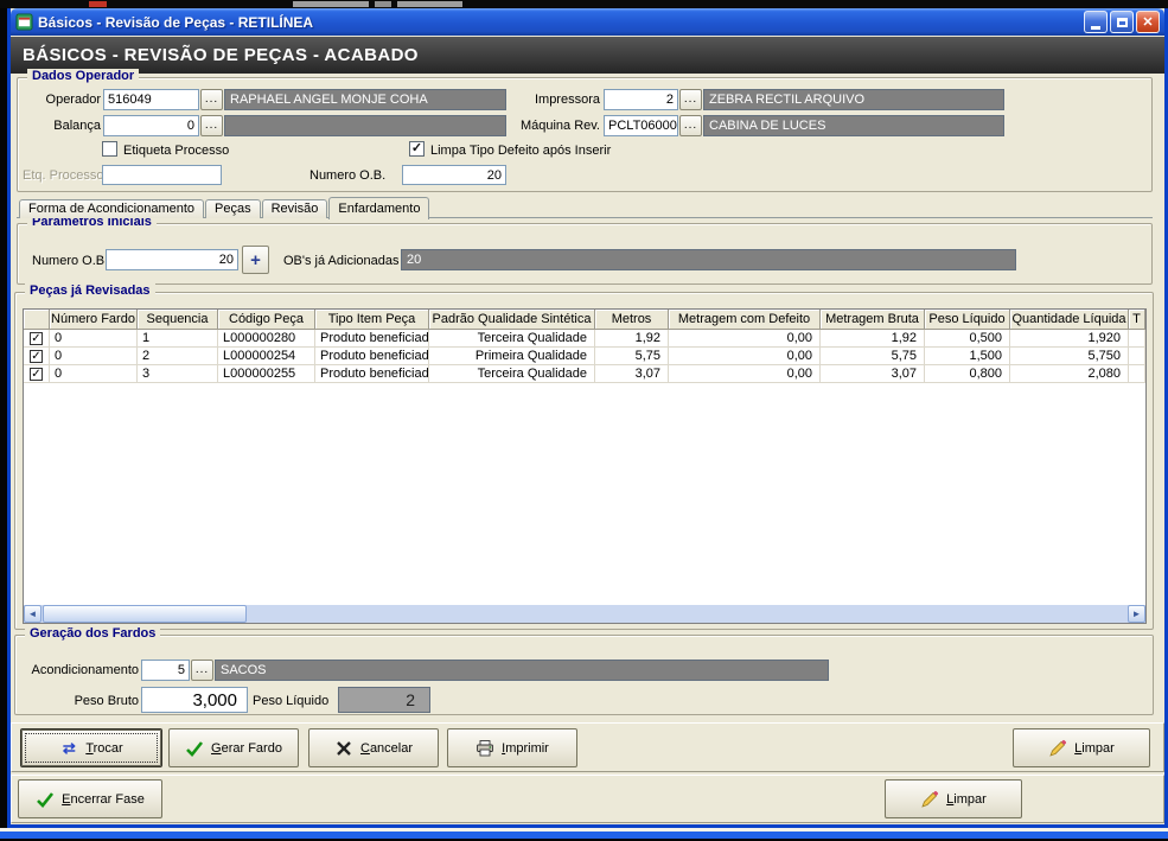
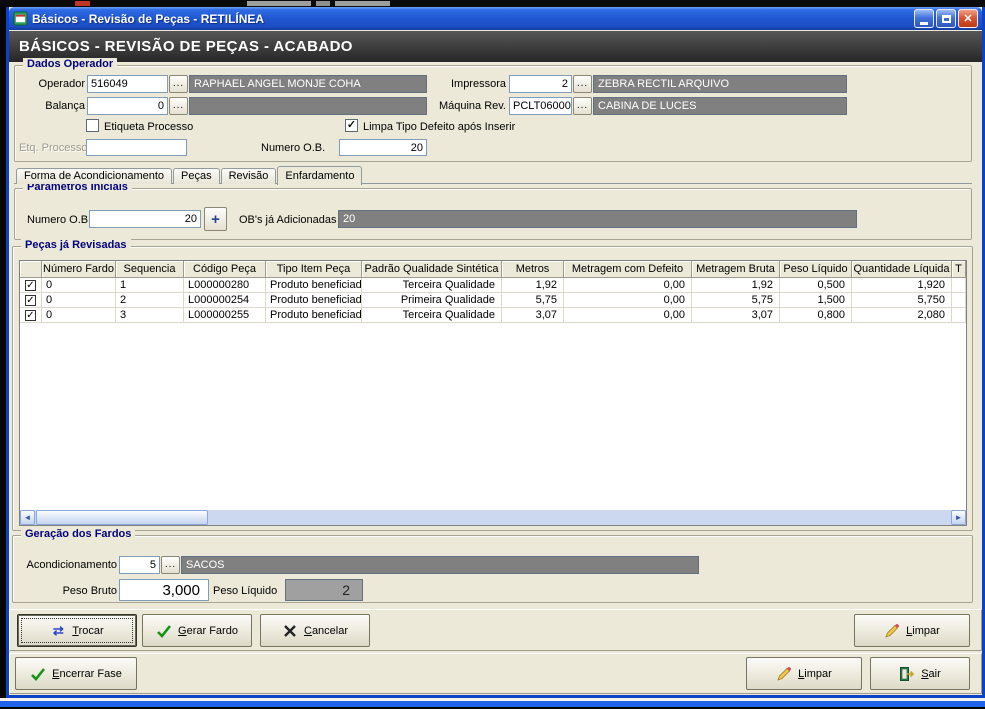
  Básicos - Revisão de Peças - RETILÍNEA
  BÁSICOS - REVISÃO DE PEÇAS - ACABADO
  Dados Operador
  Operador
  516049
  ...
  RAPHAEL ANGEL MONJE COHA
  Impressora
  2
  ...
  ZEBRA RECTIL ARQUIVO
  Balança
  0
  ...
  Máquina Rev.
  PCLT06000
  ...
  CABINA DE LUCES
  Etiqueta Processo
  Limpa Tipo Defeito após Inserir
  Etq. Processo
  Numero O.B.
  20
  Forma de Acondicionamento
  Peças
  Revisão
  Enfardamento
  Parametros Iniciais
  Numero O.B
  20
  +
  OB's já Adicionadas
  20
  Peças já Revisadas
  Número Fardo
  Sequencia
  Código Peça
  Tipo Item Peça
  Padrão Qualidade Sintética
  Metros
  Metragem com Defeito
  Metragem Bruta
  Peso Líquido
  Quantidade Líquida
  T
  ✓
  0
  1
  L000000280
  Produto beneficiad
  Terceira Qualidade
  1,92
  0,00
  1,92
  0,500
  1,920
  ✓
  0
  2
  L000000254
  Produto beneficiad
  Primeira Qualidade
  5,75
  0,00
  5,75
  1,500
  5,750
  ✓
  0
  3
  L000000255
  Produto beneficiad
  Terceira Qualidade
  3,07
  0,00
  3,07
  0,800
  2,080
  ◄
  ►
  Geração dos Fardos
  Acondicionamento
  5
  ...
  SACOS
  Peso Bruto
  3,000
  Peso Líquido
  2
  ⇄
  Trocar
  Gerar Fardo
  Cancelar
- Imprimir
  Limpar
  Encerrar Fase
  Limpar
+ Sair
